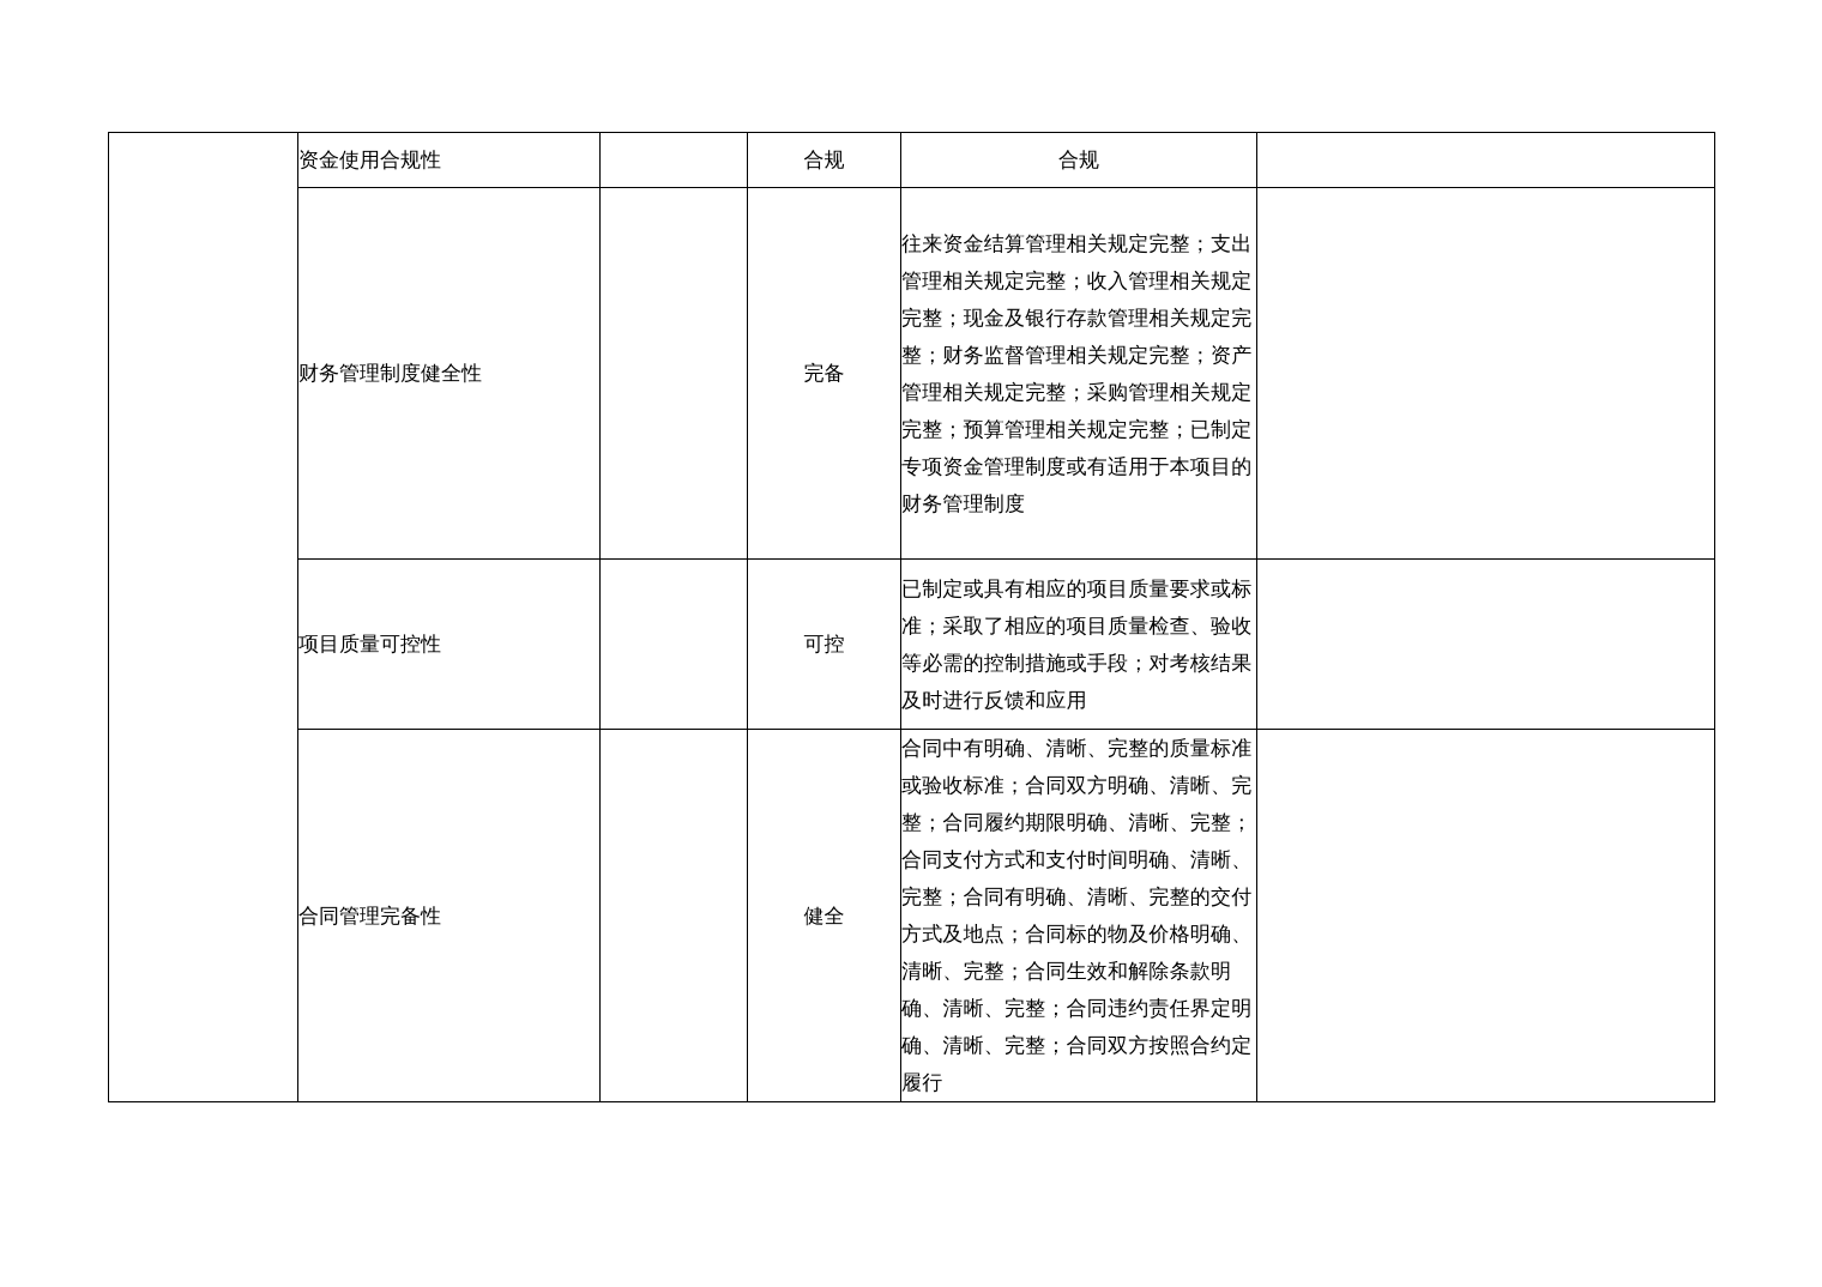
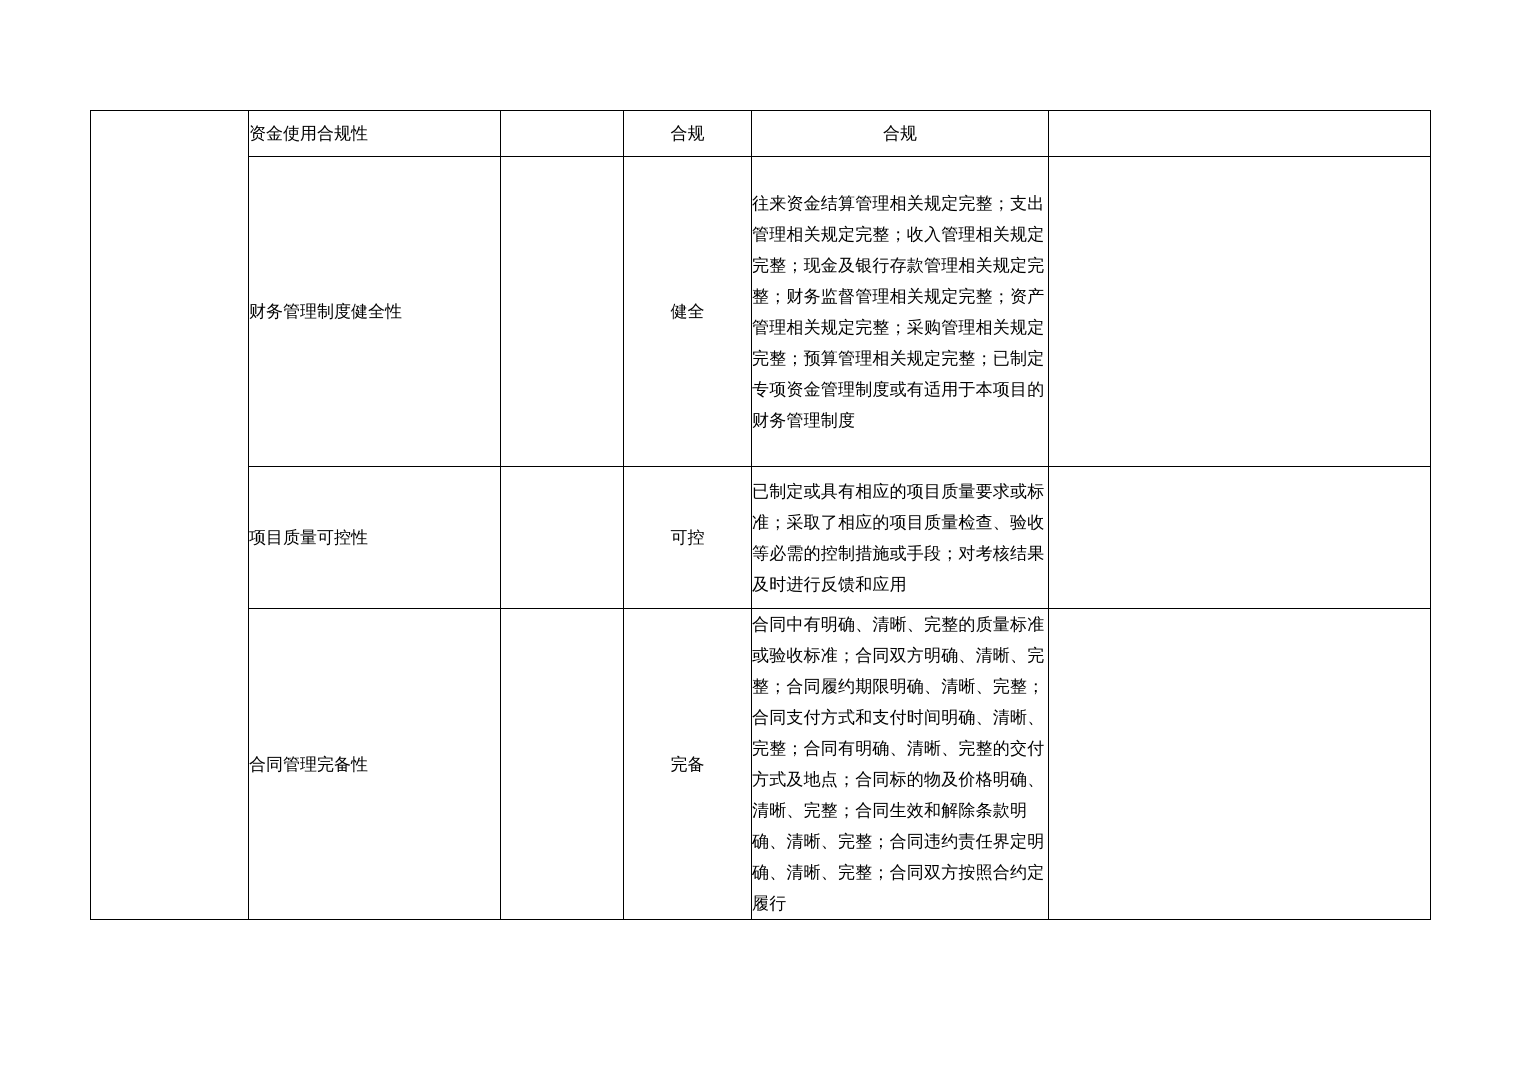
  	资金使用合规性		合规	合规
- 财务管理制度健全性		完备	往来资金结算管理相关规定完整；支出管理相关规定完整；收入管理相关规定完整；现金及银行存款管理相关规定完整；财务监督管理相关规定完整；资产管理相关规定完整；采购管理相关规定完整；预算管理相关规定完整；已制定专项资金管理制度或有适用于本项目的财务管理制度
+ 财务管理制度健全性		健全	往来资金结算管理相关规定完整；支出管理相关规定完整；收入管理相关规定完整；现金及银行存款管理相关规定完整；财务监督管理相关规定完整；资产管理相关规定完整；采购管理相关规定完整；预算管理相关规定完整；已制定专项资金管理制度或有适用于本项目的财务管理制度
  项目质量可控性		可控	已制定或具有相应的项目质量要求或标准；采取了相应的项目质量检查、验收等必需的控制措施或手段；对考核结果及时进行反馈和应用
- 合同管理完备性		健全	合同中有明确、清晰、完整的质量标准或验收标准；合同双方明确、清晰、完整；合同履约期限明确、清晰、完整；合同支付方式和支付时间明确、清晰、完整；合同有明确、清晰、完整的交付方式及地点；合同标的物及价格明确、清晰、完整；合同生效和解除条款明确、清晰、完整；合同违约责任界定明确、清晰、完整；合同双方按照合约定履行
+ 合同管理完备性		完备	合同中有明确、清晰、完整的质量标准或验收标准；合同双方明确、清晰、完整；合同履约期限明确、清晰、完整；合同支付方式和支付时间明确、清晰、完整；合同有明确、清晰、完整的交付方式及地点；合同标的物及价格明确、清晰、完整；合同生效和解除条款明确、清晰、完整；合同违约责任界定明确、清晰、完整；合同双方按照合约定履行
